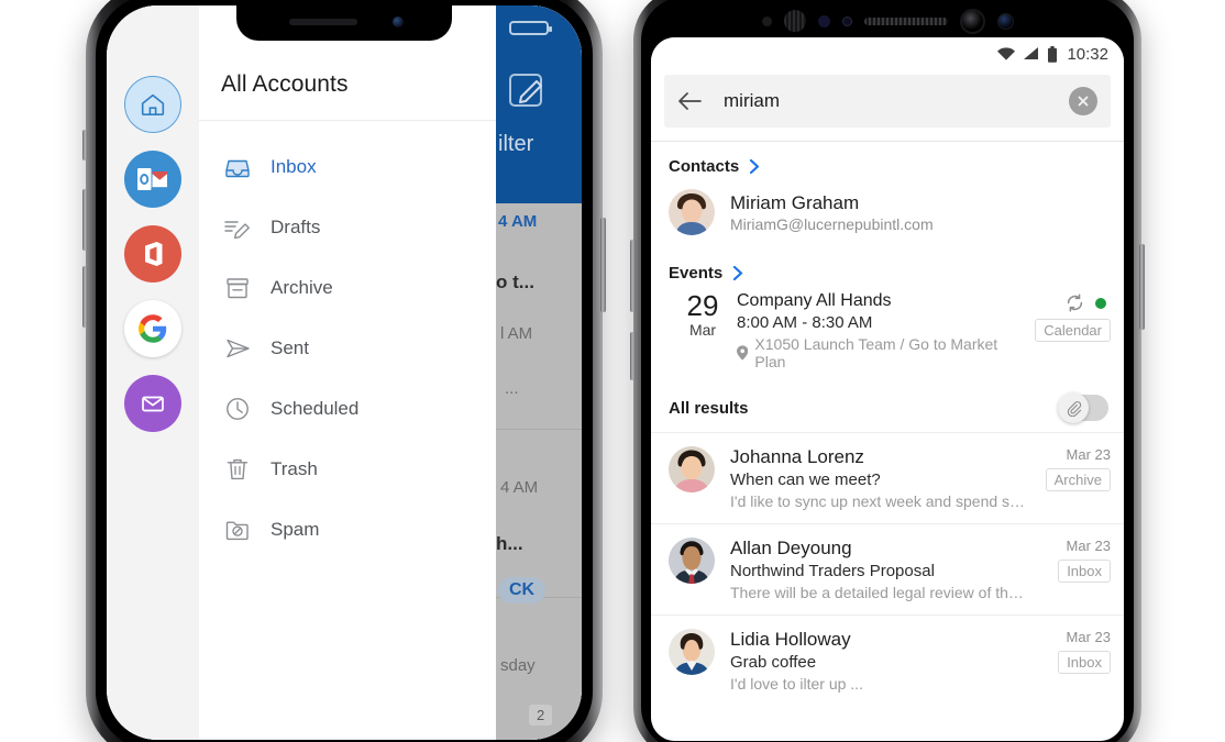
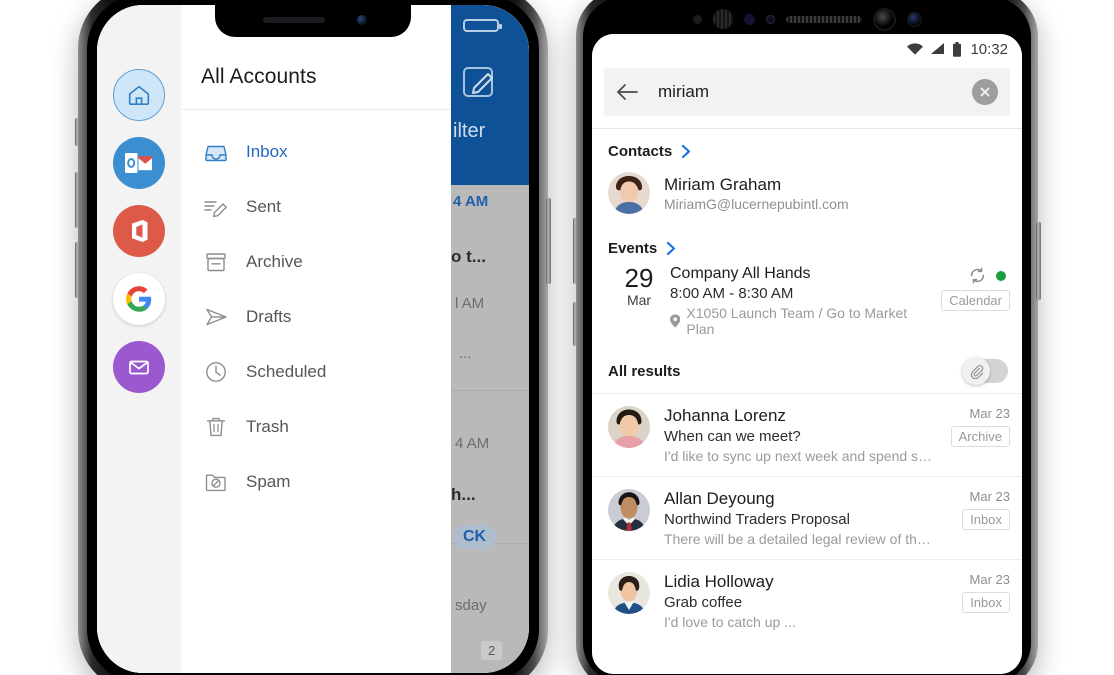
  All Accounts
  Inbox
- Drafts
+ Sent
  Archive
- Sent
+ Drafts
  Scheduled
  Trash
  Spam
  ilter
  4 AM
  o t...
  l AM
  ...
  4 AM
  h...
  sday
  CK
  2
  10:32
  miriam
  Contacts
  Miriam Graham
  MiriamG@lucernepubintl.com
  Events
  29
  Mar
  Company All Hands
  8:00 AM - 8:30 AM
  X1050 Launch Team / Go to Market Plan
  Calendar
  All results
  Johanna Lorenz
  When can we meet?
  I'd like to sync up next week and spend som
  Mar 23
  Archive
  Allan Deyoung
  Northwind Traders Proposal
  There will be a detailed legal review of the N
  Mar 23
  Inbox
  Lidia Holloway
  Grab coffee
- I'd love to ilter up ...
+ I'd love to catch up ...
  Mar 23
  Inbox
